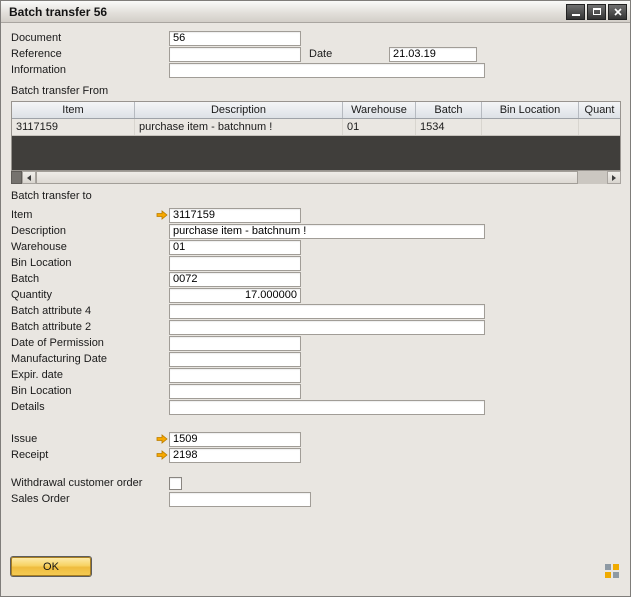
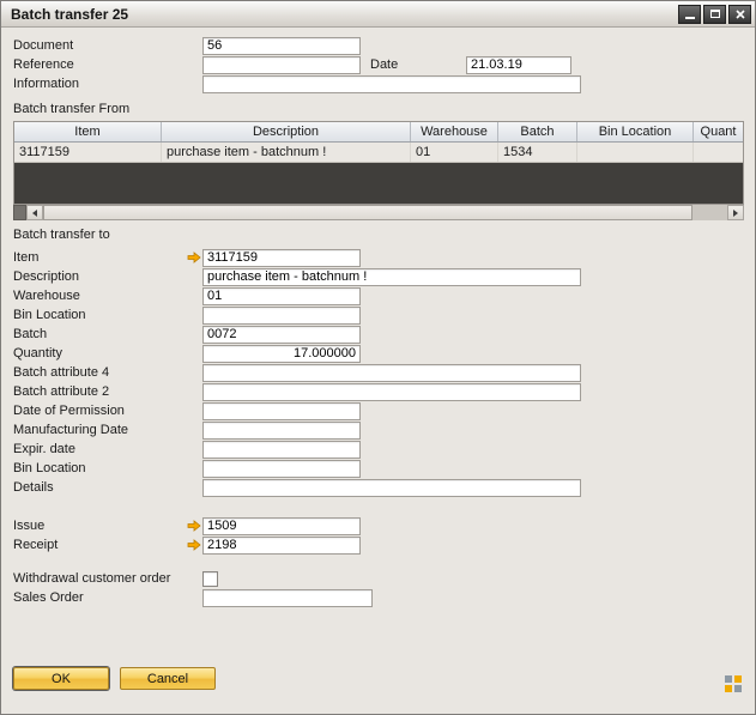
- Batch transfer 56
+ Batch transfer 25
  Document
  56
  Reference
  Date
  21.03.19
  Information
  Batch transfer From
  Item
  Description
  Warehouse
  Batch
  Bin Location
  Quant
  3117159
  purchase item - batchnum !
  01
  1534
  Batch transfer to
  Item
  3117159
  Description
  purchase item - batchnum !
  Warehouse
  01
  Bin Location
  Batch
  0072
  Quantity
  17.000000
  Batch attribute 4
  Batch attribute 2
  Date of Permission
  Manufacturing Date
  Expir. date
  Bin Location
  Details
  Issue
  1509
  Receipt
  2198
  Withdrawal customer order
  Sales Order
  OK
+ Cancel
